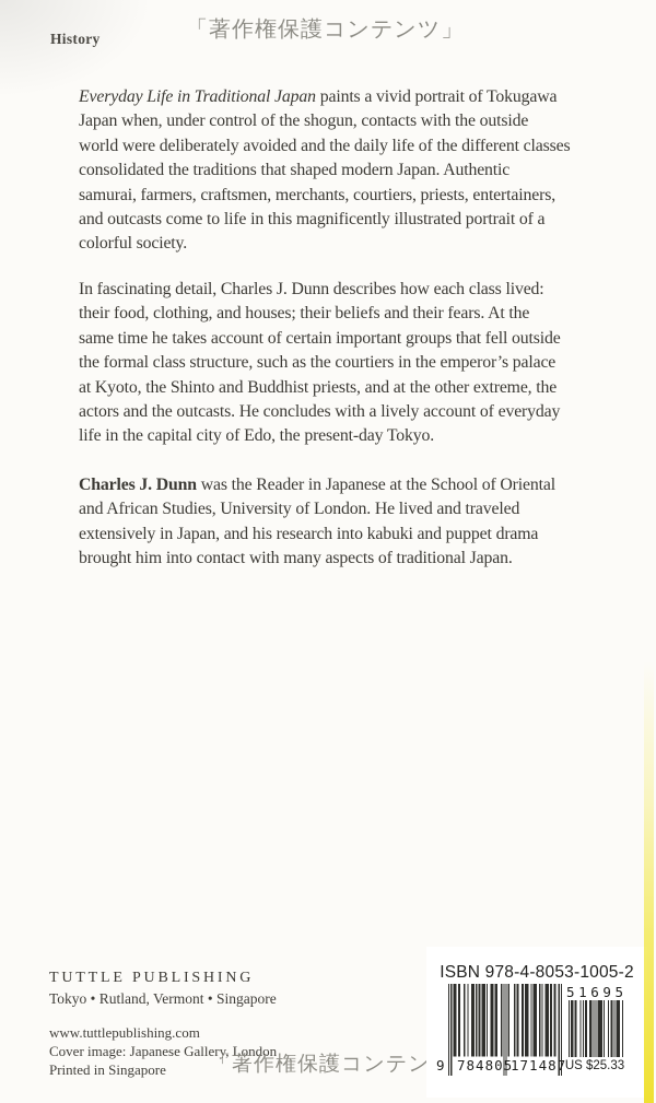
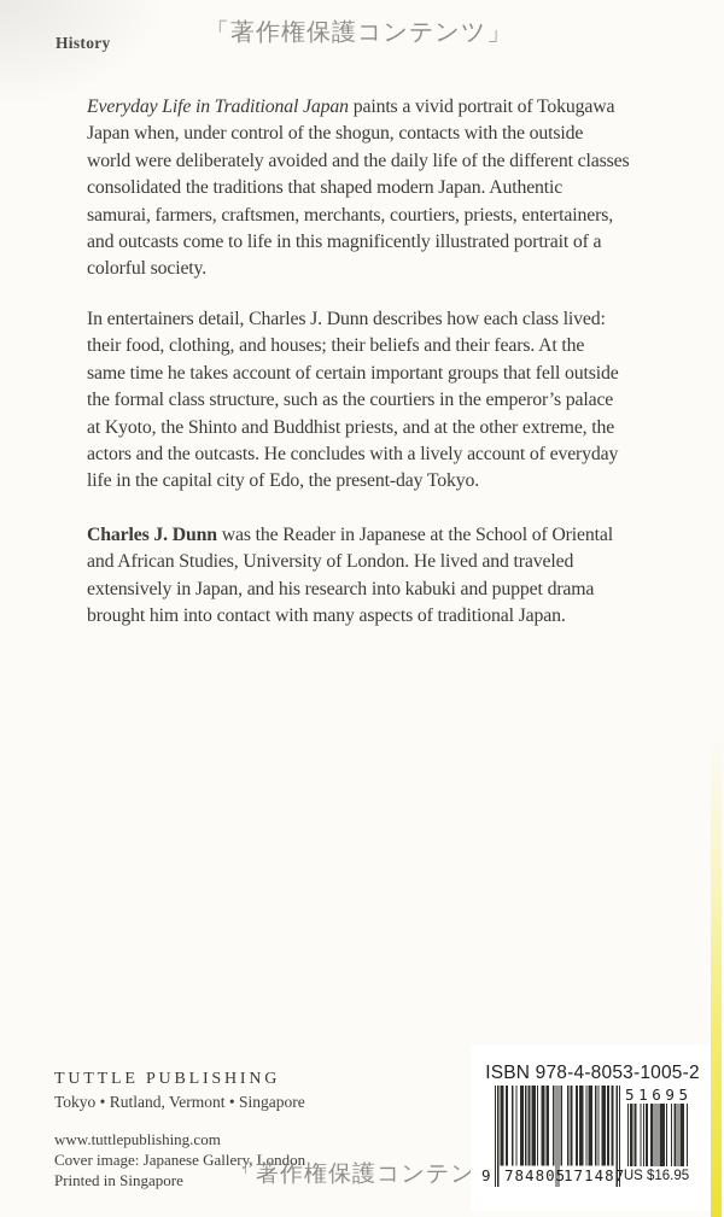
  History
  「著作権保護コンテンツ」
  Everyday Life in Traditional Japan paints a vivid portrait of Tokugawa
  Japan when, under control of the shogun, contacts with the outside
  world were deliberately avoided and the daily life of the different classes
  consolidated the traditions that shaped modern Japan. Authentic
  samurai, farmers, craftsmen, merchants, courtiers, priests, entertainers,
  and outcasts come to life in this magnificently illustrated portrait of a
  colorful society.
- In fascinating detail, Charles J. Dunn describes how each class lived:
+ In entertainers detail, Charles J. Dunn describes how each class lived:
  their food, clothing, and houses; their beliefs and their fears. At the
  same time he takes account of certain important groups that fell outside
  the formal class structure, such as the courtiers in the emperor’s palace
  at Kyoto, the Shinto and Buddhist priests, and at the other extreme, the
  actors and the outcasts. He concludes with a lively account of everyday
  life in the capital city of Edo, the present-day Tokyo.
  Charles J. Dunn was the Reader in Japanese at the School of Oriental
  and African Studies, University of London. He lived and traveled
  extensively in Japan, and his research into kabuki and puppet drama
  brought him into contact with many aspects of traditional Japan.
  TUTTLE PUBLISHING
  Tokyo • Rutland, Vermont • Singapore
  www.tuttlepublishing.com
  Cover image: Japanese Gallery, London
  Printed in Singapore
  「著作権保護コンテン
  ISBN 978-4-8053-1005-2
  9
  784805
  171487
  51695
- US $25.33
+ US $16.95
